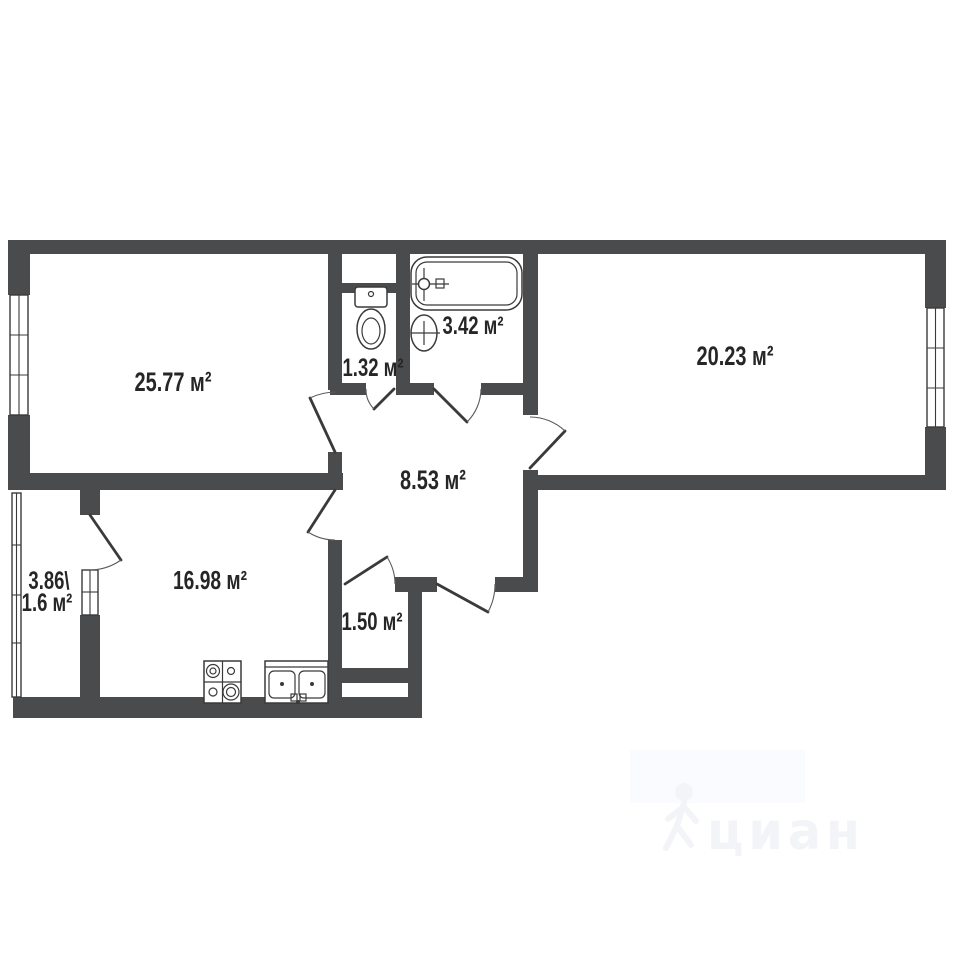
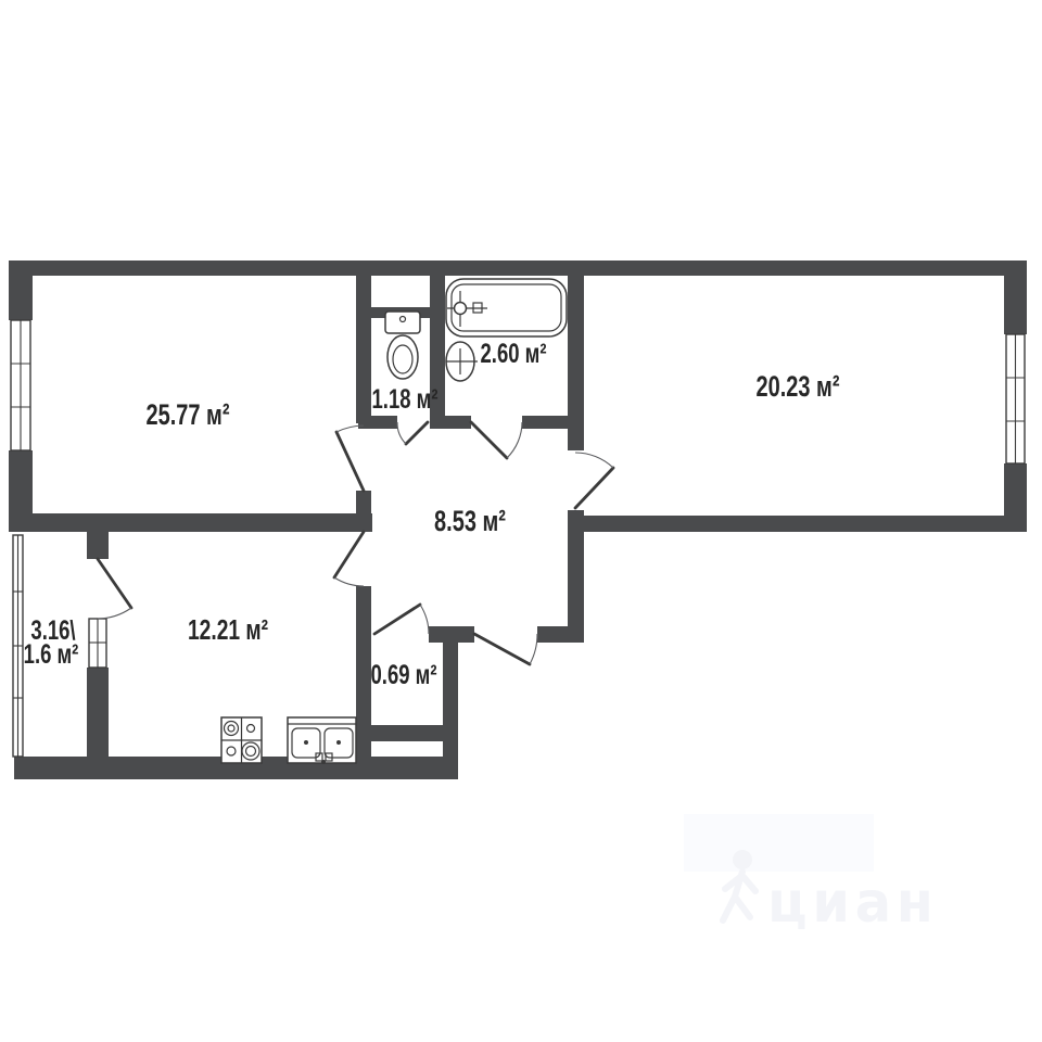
  25.77 м²
  20.23 м²
- 1.32 м²
+ 1.18 м²
- 3.42 м²
+ 2.60 м²
  8.53 м²
- 16.98 м²
+ 12.21 м²
- 1.50 м²
+ 0.69 м²
- 3.86\
+ 3.16\
  1.6 м²
